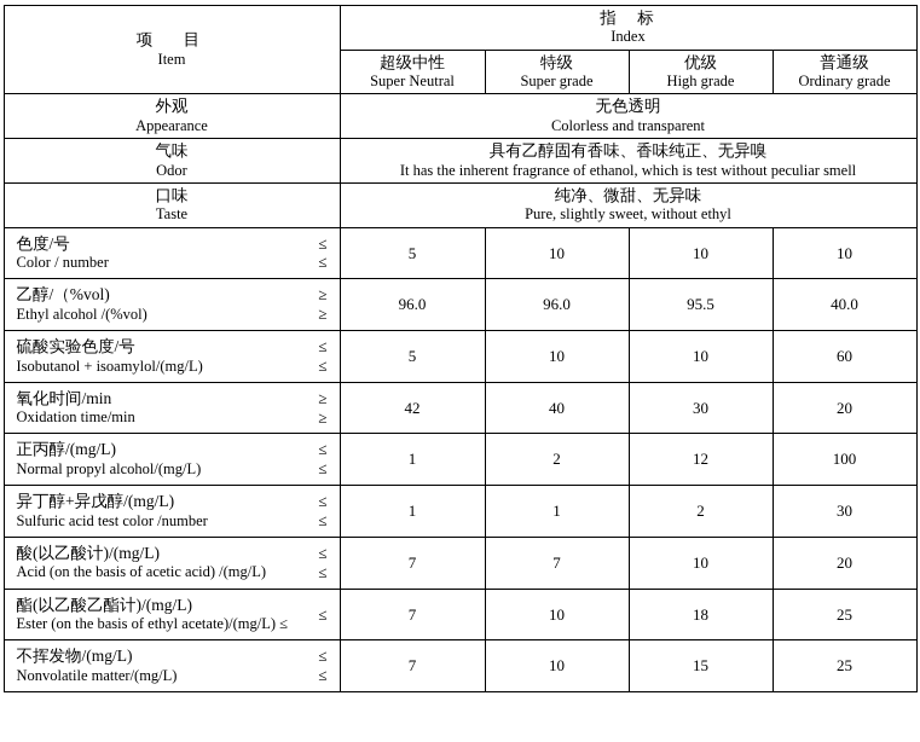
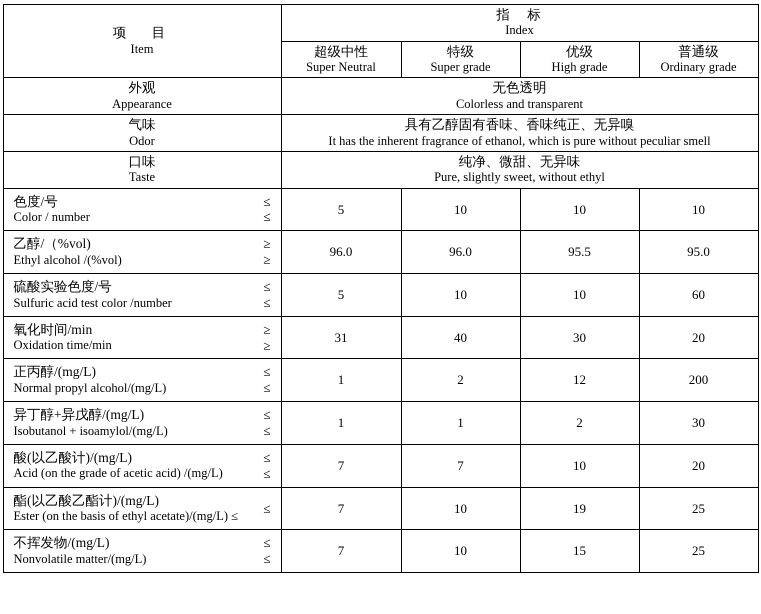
  项 目 Item	指 标 Index
  超级中性 Super Neutral	特级 Super grade	优级 High grade	普通级 Ordinary grade
  外观 Appearance	无色透明 Colorless and transparent
- 气味 Odor	具有乙醇固有香味、香味纯正、无异嗅 It has the inherent fragrance of ethanol, which is test without peculiar smell
+ 气味 Odor	具有乙醇固有香味、香味纯正、无异嗅 It has the inherent fragrance of ethanol, which is pure without peculiar smell
  口味 Taste	纯净、微甜、无异味 Pure, slightly sweet, without ethyl
  色度/号 Color / number ≤ ≤	5	10	10	10
- 乙醇/（%vol) Ethyl alcohol /(%vol) ≥ ≥	96.0	96.0	95.5	40.0
+ 乙醇/（%vol) Ethyl alcohol /(%vol) ≥ ≥	96.0	96.0	95.5	95.0
- 硫酸实验色度/号 Isobutanol + isoamylol/(mg/L) ≤ ≤	5	10	10	60
+ 硫酸实验色度/号 Sulfuric acid test color /number ≤ ≤	5	10	10	60
- 氧化时间/min Oxidation time/min ≥ ≥	42	40	30	20
+ 氧化时间/min Oxidation time/min ≥ ≥	31	40	30	20
- 正丙醇/(mg/L) Normal propyl alcohol/(mg/L) ≤ ≤	1	2	12	100
+ 正丙醇/(mg/L) Normal propyl alcohol/(mg/L) ≤ ≤	1	2	12	200
- 异丁醇+异戊醇/(mg/L) Sulfuric acid test color /number ≤ ≤	1	1	2	30
+ 异丁醇+异戊醇/(mg/L) Isobutanol + isoamylol/(mg/L) ≤ ≤	1	1	2	30
- 酸(以乙酸计)/(mg/L) Acid (on the basis of acetic acid) /(mg/L) ≤ ≤	7	7	10	20
+ 酸(以乙酸计)/(mg/L) Acid (on the grade of acetic acid) /(mg/L) ≤ ≤	7	7	10	20
- 酯(以乙酸乙酯计)/(mg/L) Ester (on the basis of ethyl acetate)/(mg/L) ≤ ≤	7	10	18	25
+ 酯(以乙酸乙酯计)/(mg/L) Ester (on the basis of ethyl acetate)/(mg/L) ≤ ≤	7	10	19	25
  不挥发物/(mg/L) Nonvolatile matter/(mg/L) ≤ ≤	7	10	15	25
